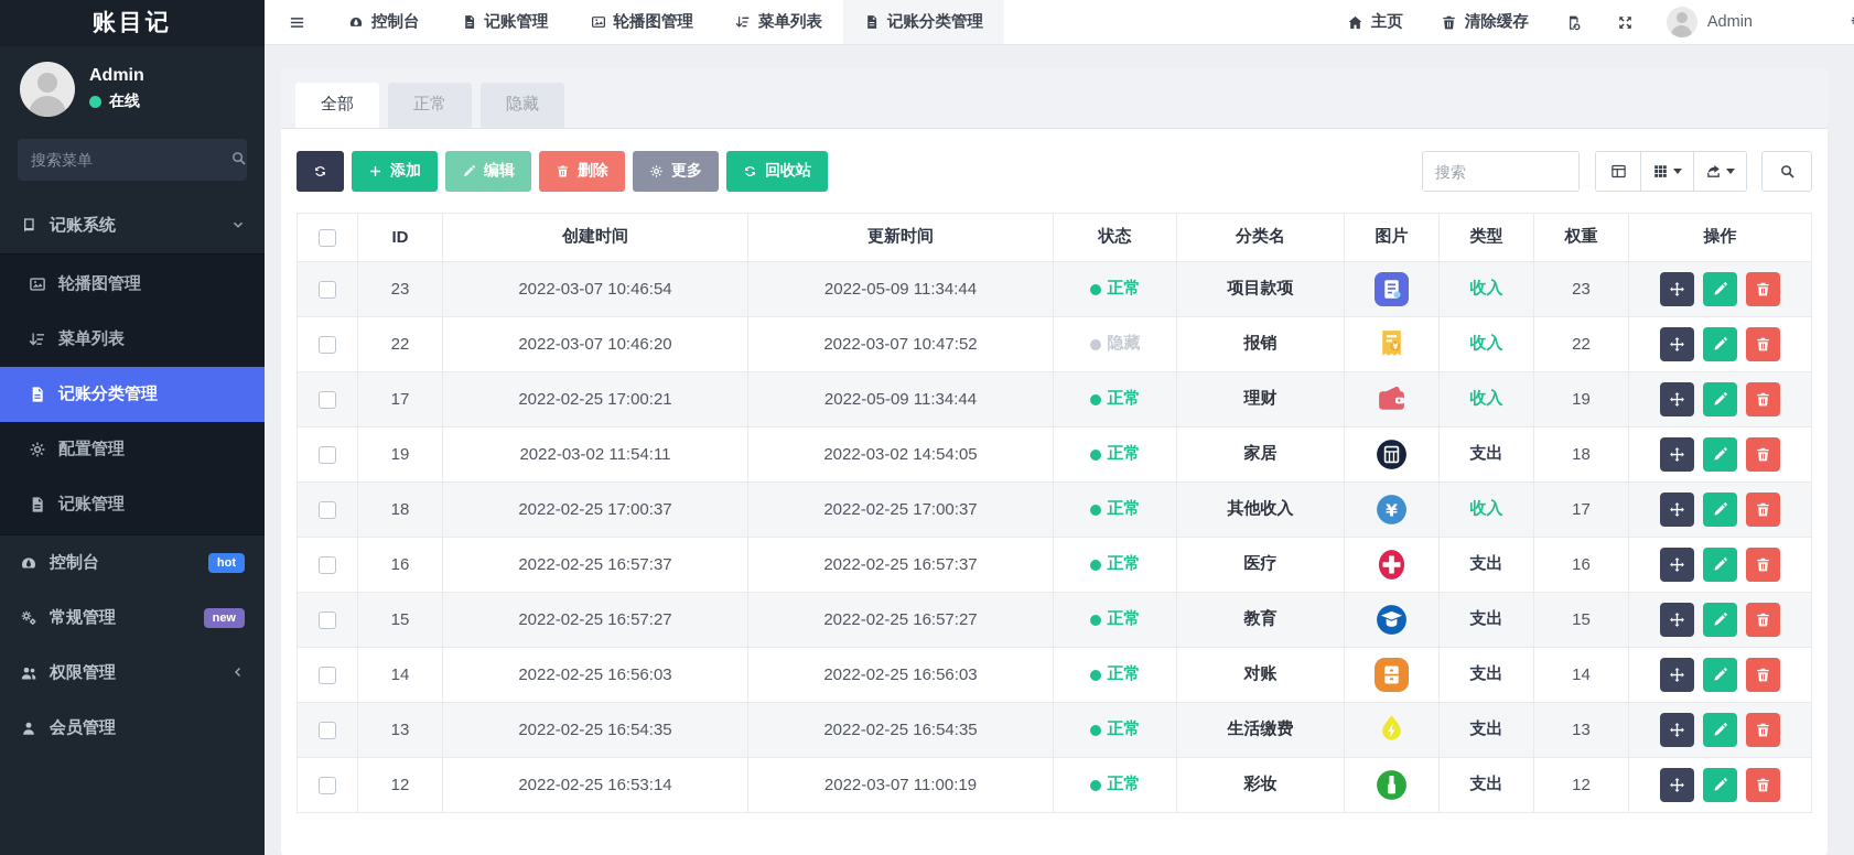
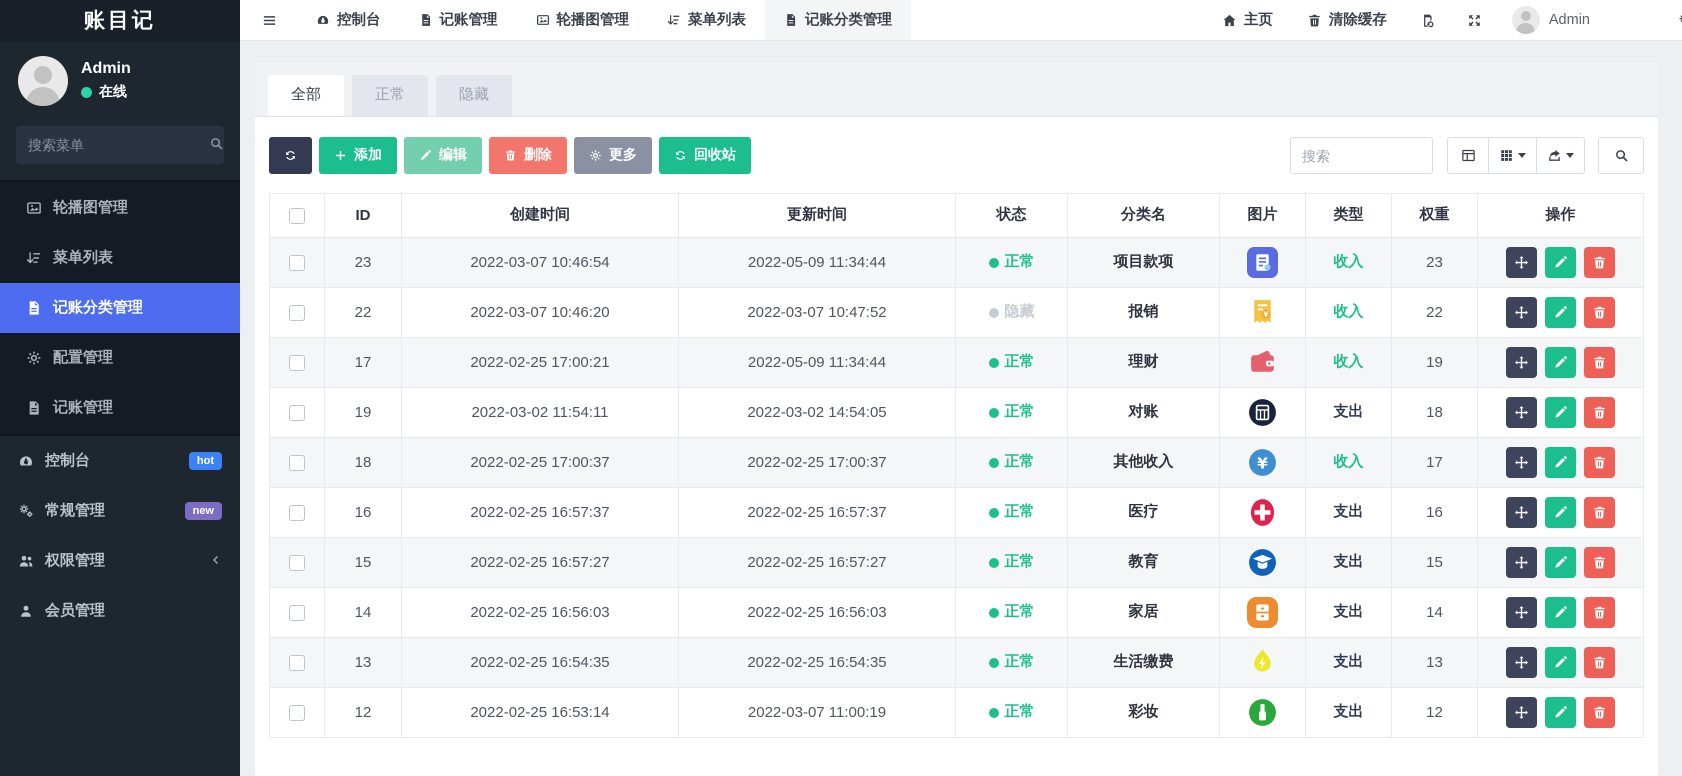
  账目记
  Admin
  在线
  搜索菜单
- 记账系统
  轮播图管理
  菜单列表
  记账分类管理
  配置管理
  记账管理
  控制台
  hot
  常规管理
  new
  权限管理
  会员管理
  控制台
  记账管理
  轮播图管理
  菜单列表
  记账分类管理
  主页
  清除缓存
  Admin
  全部
  正常
  隐藏
  添加
  编辑
  删除
  更多
  回收站
  搜索
  	ID	创建时间	更新时间	状态	分类名	图片	类型	权重	操作
  	23	2022-03-07 10:46:54	2022-05-09 11:34:44	正常	项目款项		收入	23
  	22	2022-03-07 10:46:20	2022-03-07 10:47:52	隐藏	报销		收入	22
  	17	2022-02-25 17:00:21	2022-05-09 11:34:44	正常	理财		收入	19
- 	19	2022-03-02 11:54:11	2022-03-02 14:54:05	正常	家居		支出	18
+ 	19	2022-03-02 11:54:11	2022-03-02 14:54:05	正常	对账		支出	18
  	18	2022-02-25 17:00:37	2022-02-25 17:00:37	正常	其他收入		收入	17
  	16	2022-02-25 16:57:37	2022-02-25 16:57:37	正常	医疗		支出	16
  	15	2022-02-25 16:57:27	2022-02-25 16:57:27	正常	教育		支出	15
- 	14	2022-02-25 16:56:03	2022-02-25 16:56:03	正常	对账		支出	14
+ 	14	2022-02-25 16:56:03	2022-02-25 16:56:03	正常	家居		支出	14
  	13	2022-02-25 16:54:35	2022-02-25 16:54:35	正常	生活缴费		支出	13
  	12	2022-02-25 16:53:14	2022-03-07 11:00:19	正常	彩妆		支出	12
